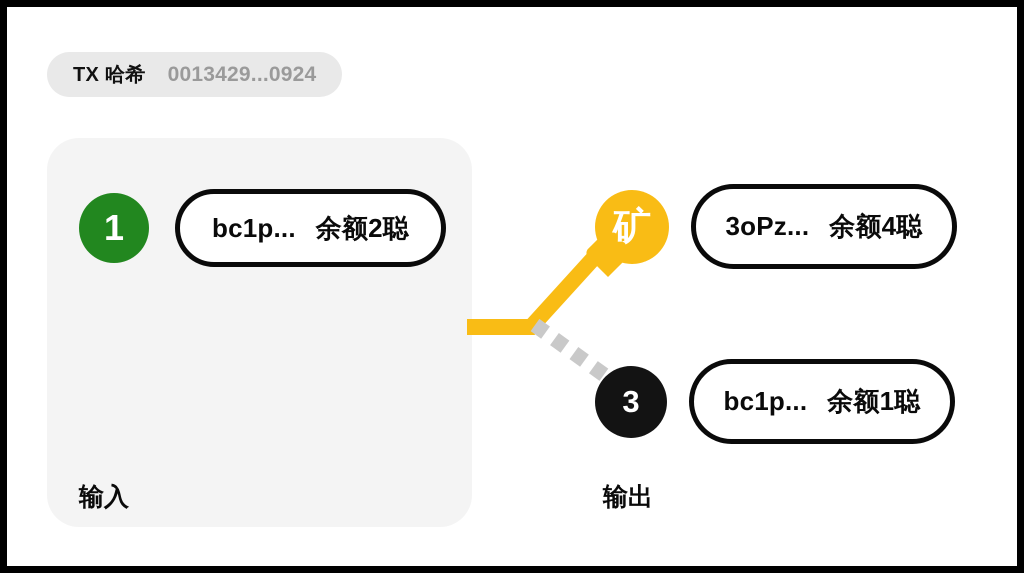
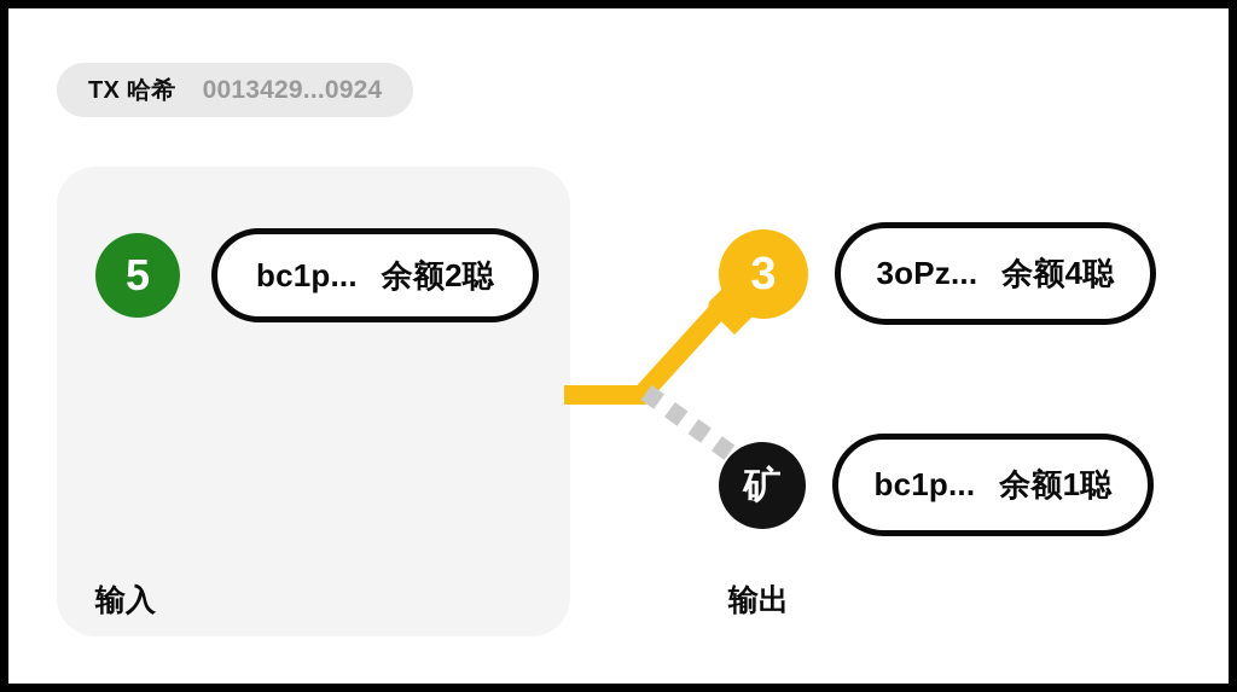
  TX 哈希
  0013429...0924
- 1
+ 5
  bc1p... 余额2聪
- 矿
+ 3
  3oPz... 余额4聪
- 3
+ 矿
  bc1p... 余额1聪
  输入
  输出
